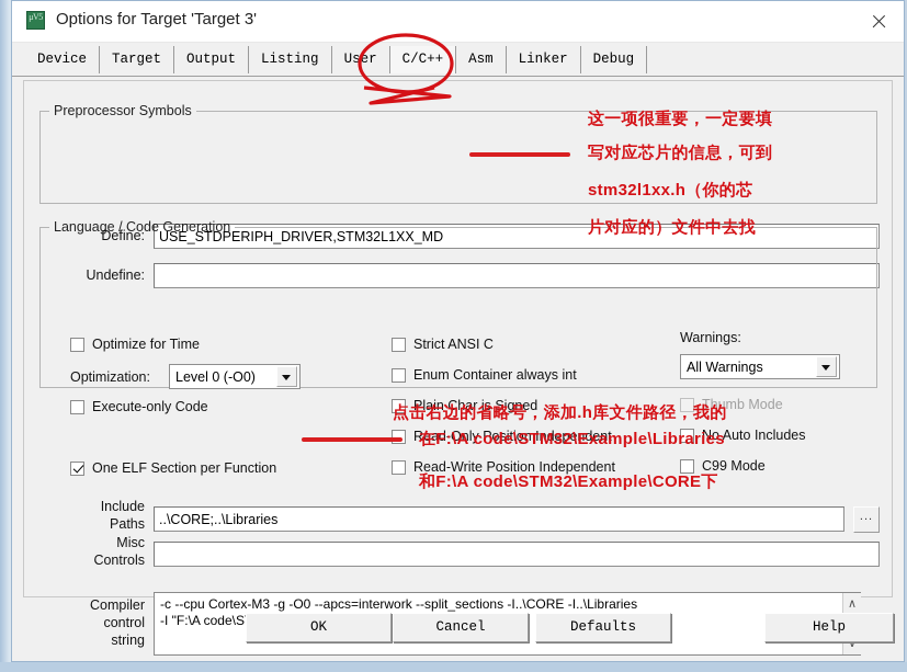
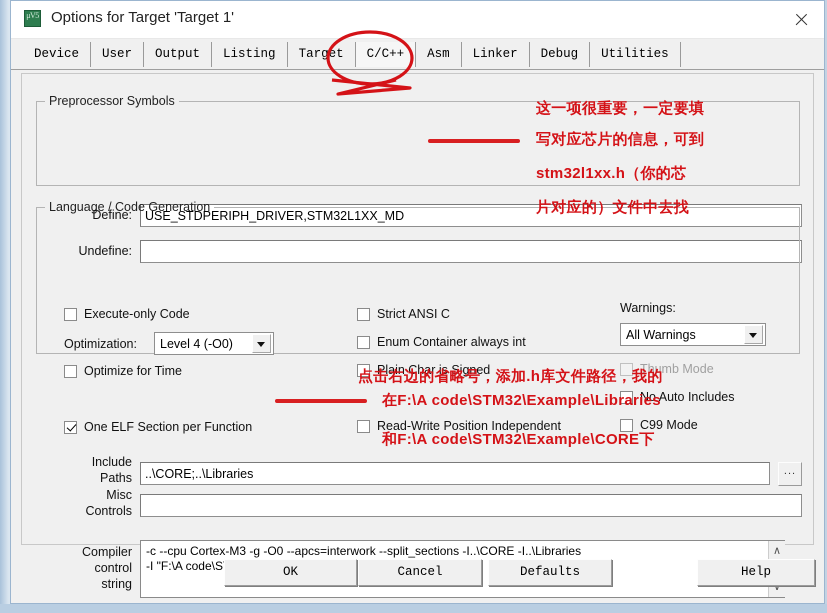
  μV5
- Options for Target 'Target 3'
+ Options for Target 'Target 1'
  Device
- Target
+ User
  Output
  Listing
- User
+ Target
  C/C++
  Asm
  Linker
  Debug
+ Utilities
  Preprocessor Symbols
  Define:
  USE_STDPERIPH_DRIVER,STM32L1XX_MD
  Undefine:
  Language / Code Generation
- Optimize for Time
+ Execute-only Code
  Optimization:
- Level 0 (-O0)
+ Level 4 (-O0)
- Execute-only Code
+ Optimize for Time
  One ELF Section per Function
  Strict ANSI C
  Enum Container always int
  Plain Char is Signed
- Read-Only Position Independent
  Read-Write Position Independent
  Warnings:
  All Warnings
  Thumb Mode
  No Auto Includes
  C99 Mode
  Include
  Paths
  ..\CORE;..\Libraries
  ...
  Misc
  Controls
  Compiler
  control
  string
  -c --cpu Cortex-M3 -g -O0 --apcs=interwork --split_sections -I..\CORE -I..\Libraries
  ∧
  ∨
  OK
  Cancel
  Defaults
  Help
  这一项很重要，一定要填
  写对应芯片的信息，可到
  stm32l1xx.h（你的芯
  片对应的）文件中去找
  点击右边的省略号，添加.h库文件路径，我的
  在F:\A code\STM32\Example\Libraries
  和F:\A code\STM32\Example\CORE下
